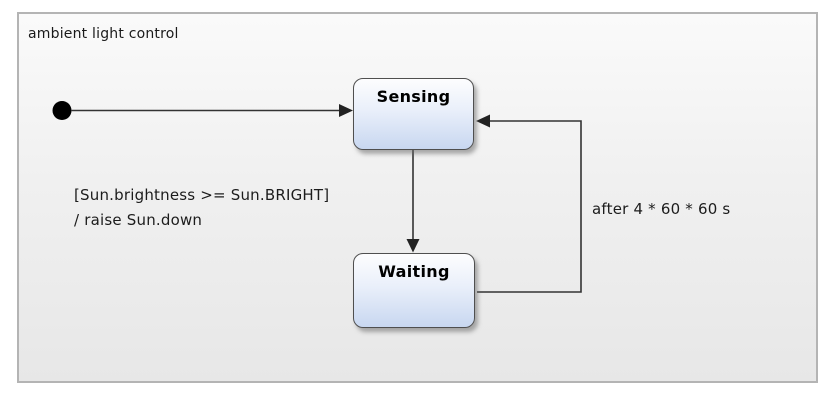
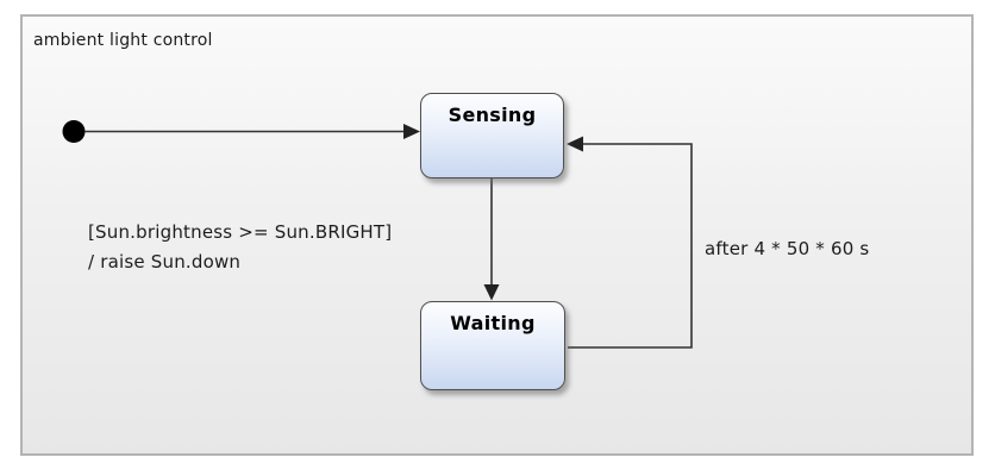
  ambient light control
  Sensing
  Waiting
  [Sun.brightness >= Sun.BRIGHT]
  / raise Sun.down
- after 4 * 60 * 60 s
+ after 4 * 50 * 60 s
